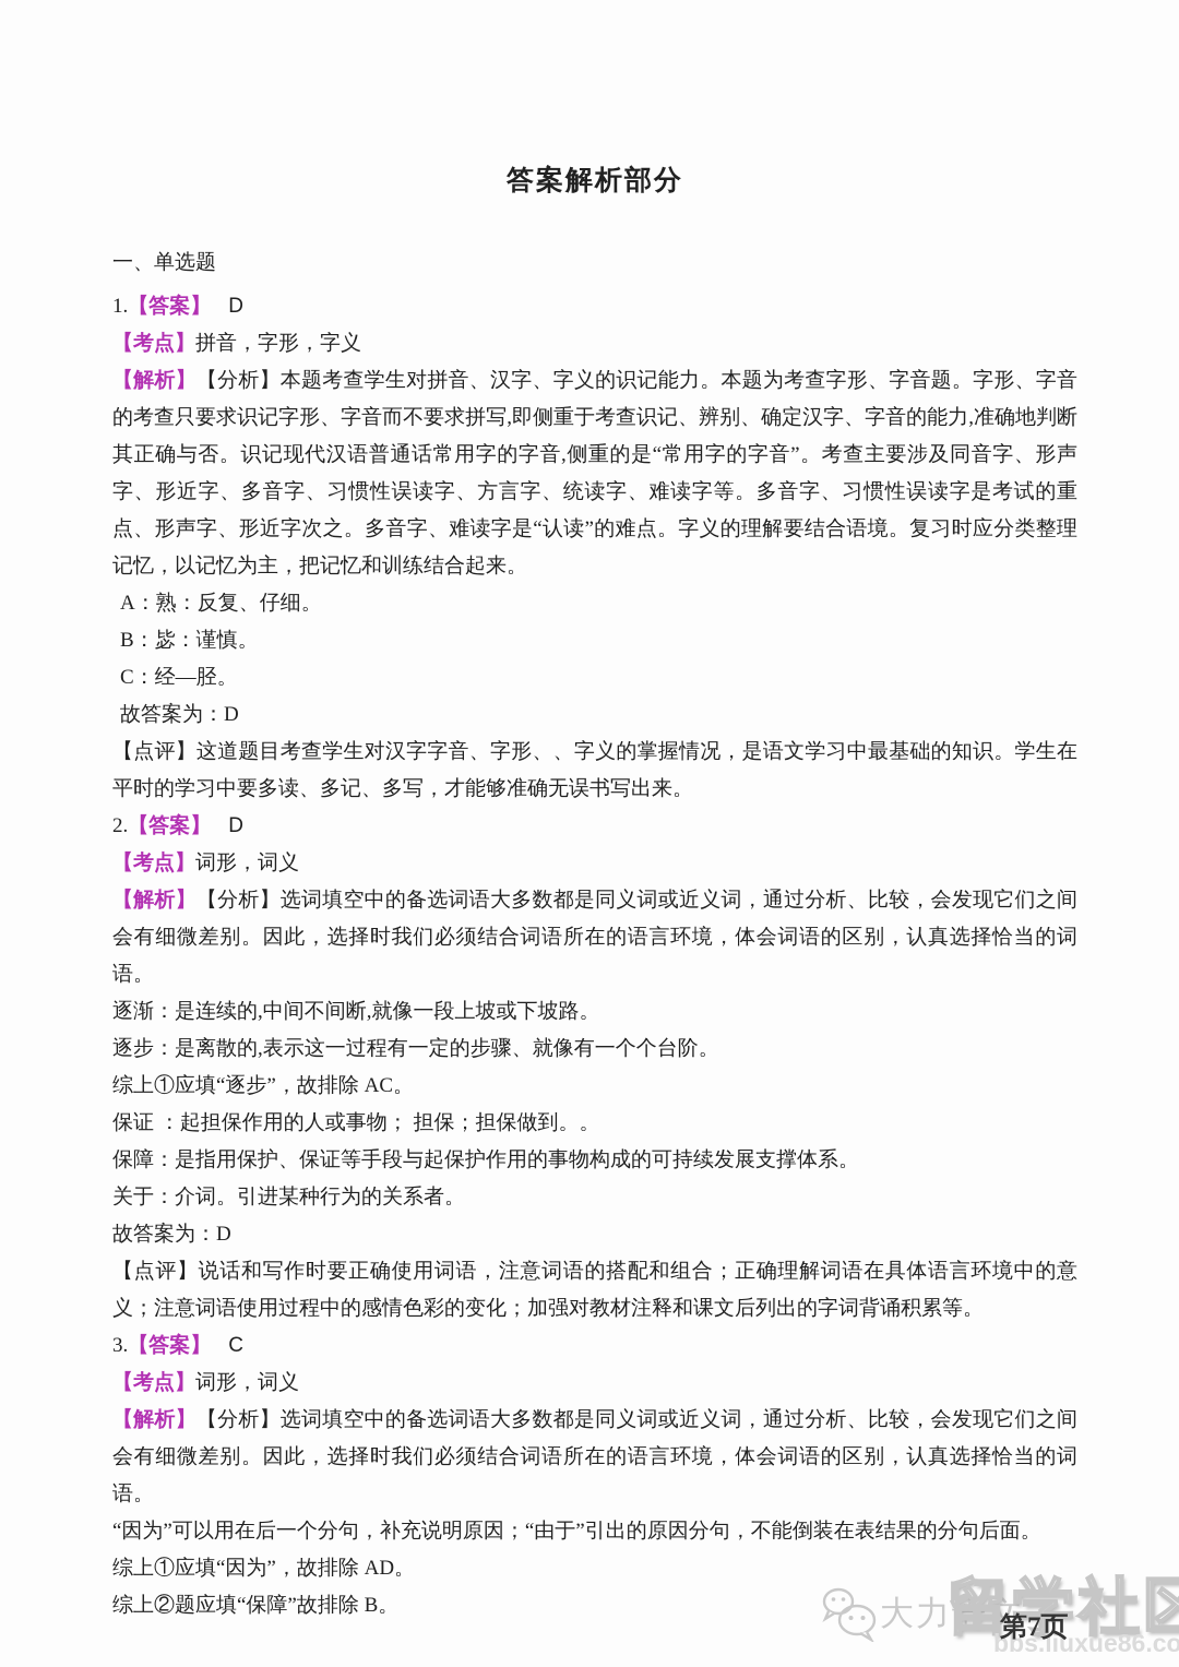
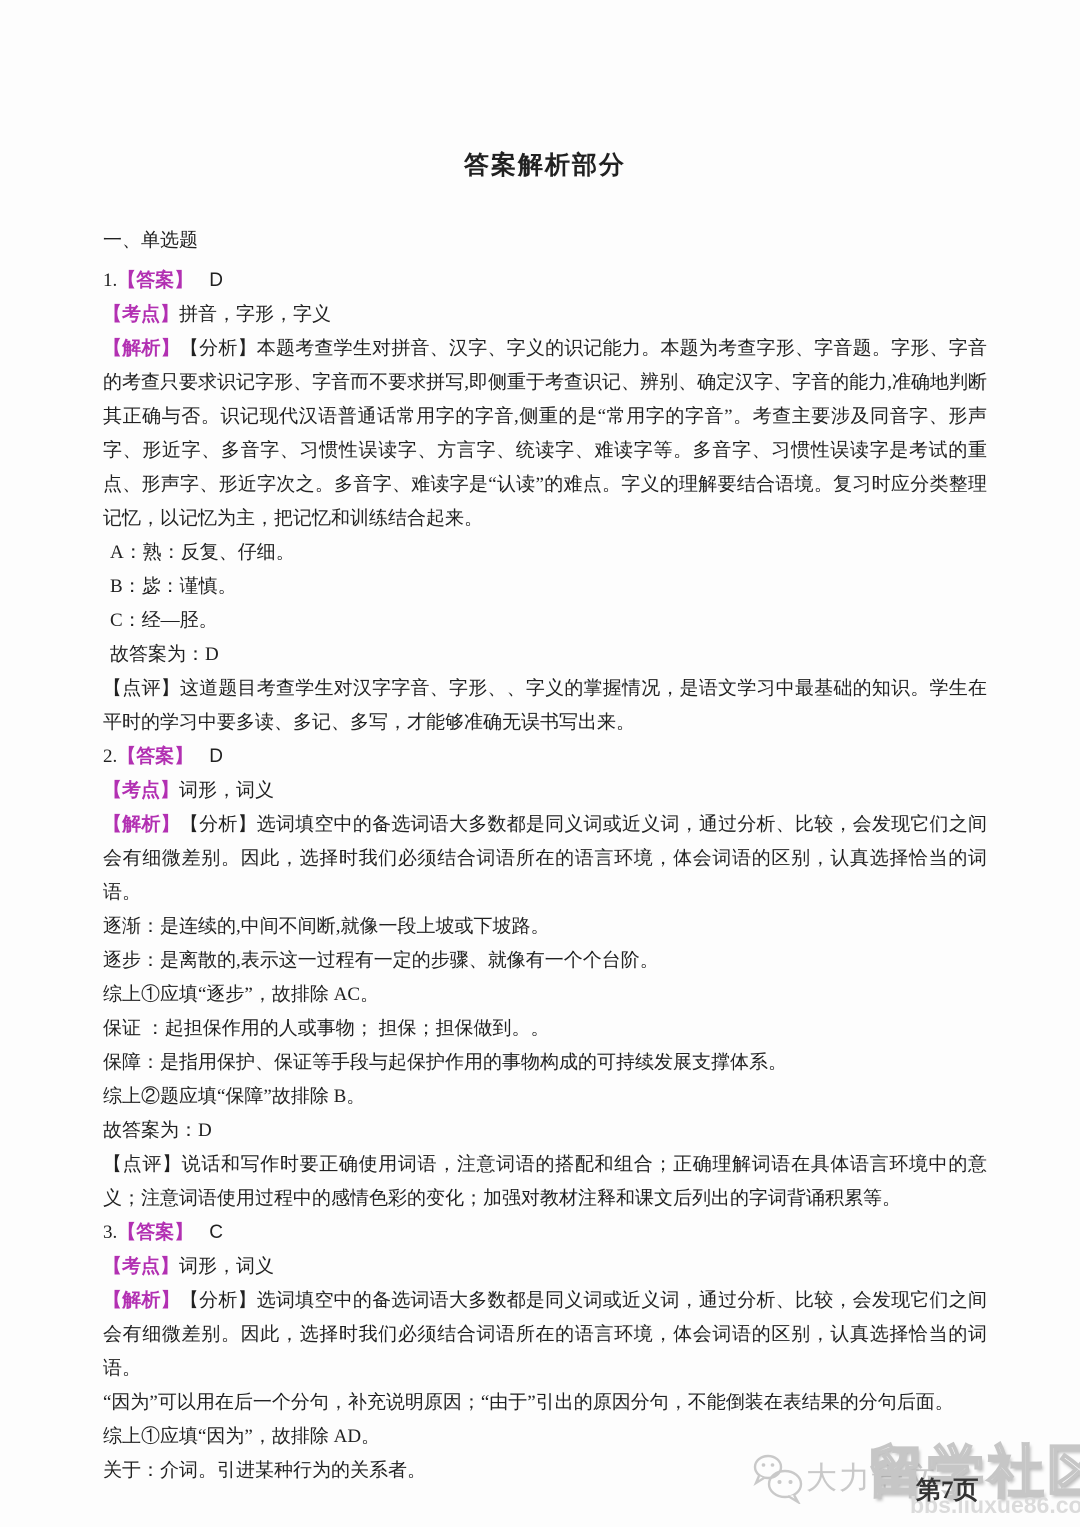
  答案解析部分
  一、单选题
  1.【答案】 D
  【考点】拼音，字形，字义
  【解析】【分析】本题考查学生对拼音、汉字、字义的识记能力。本题为考查字形、字音题。字形、字音的考查只要求识记字形、字音而不要求拼写,即侧重于考查识记、辨别、确定汉字、字音的能力,准确地判断其正确与否。识记现代汉语普通话常用字的字音,侧重的是“常用字的字音”。考查主要涉及同音字、形声字、形近字、多音字、习惯性误读字、方言字、统读字、难读字等。多音字、习惯性误读字是考试的重点、形声字、形近字次之。多音字、难读字是“认读”的难点。字义的理解要结合语境。复习时应分类整理记忆，以记忆为主，把记忆和训练结合起来。
  A：熟：反复、仔细。
  B：毖：谨慎。
  C：经—胫。
  故答案为：D
  【点评】这道题目考查学生对汉字字音、字形、、字义的掌握情况，是语文学习中最基础的知识。学生在平时的学习中要多读、多记、多写，才能够准确无误书写出来。
  2.【答案】 D
  【考点】词形，词义
  【解析】【分析】选词填空中的备选词语大多数都是同义词或近义词，通过分析、比较，会发现它们之间会有细微差别。因此，选择时我们必须结合词语所在的语言环境，体会词语的区别，认真选择恰当的词语。
  逐渐：是连续的,中间不间断,就像一段上坡或下坡路。
  逐步：是离散的,表示这一过程有一定的步骤、就像有一个个台阶。
  综上①应填“逐步”，故排除 AC。
  保证 ：起担保作用的人或事物； 担保；担保做到。。
  保障：是指用保护、保证等手段与起保护作用的事物构成的可持续发展支撑体系。
- 关于：介词。引进某种行为的关系者。
+ 综上②题应填“保障”故排除 B。
  故答案为：D
  【点评】说话和写作时要正确使用词语，注意词语的搭配和组合；正确理解词语在具体语言环境中的意义；注意词语使用过程中的感情色彩的变化；加强对教材注释和课文后列出的字词背诵积累等。
  3.【答案】 C
  【考点】词形，词义
  【解析】【分析】选词填空中的备选词语大多数都是同义词或近义词，通过分析、比较，会发现它们之间会有细微差别。因此，选择时我们必须结合词语所在的语言环境，体会词语的区别，认真选择恰当的词语。
  “因为”可以用在后一个分句，补充说明原因；“由于”引出的原因分句，不能倒装在表结果的分句后面。
  综上①应填“因为”，故排除 AD。
- 综上②题应填“保障”故排除 B。
+ 关于：介词。引进某种行为的关系者。
  大力语文
  留学社区
  bbs.liuxue86.co
  第7页
